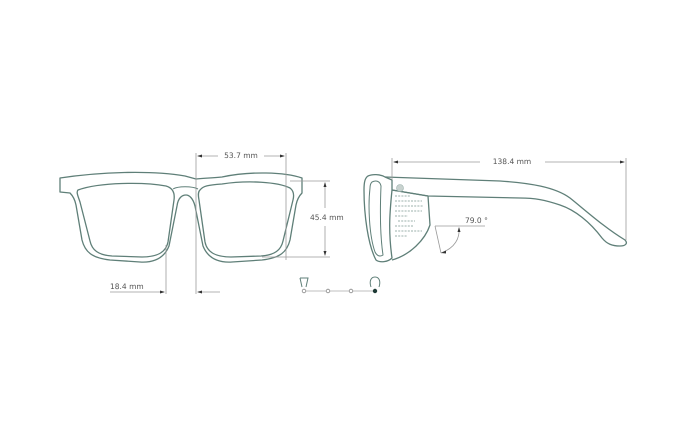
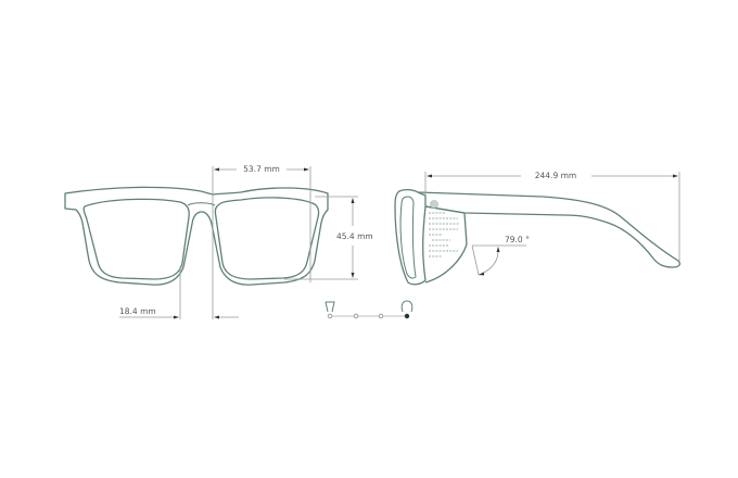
  53.7 mm
  45.4 mm
  18.4 mm
- 138.4 mm
+ 244.9 mm
  79.0 °
